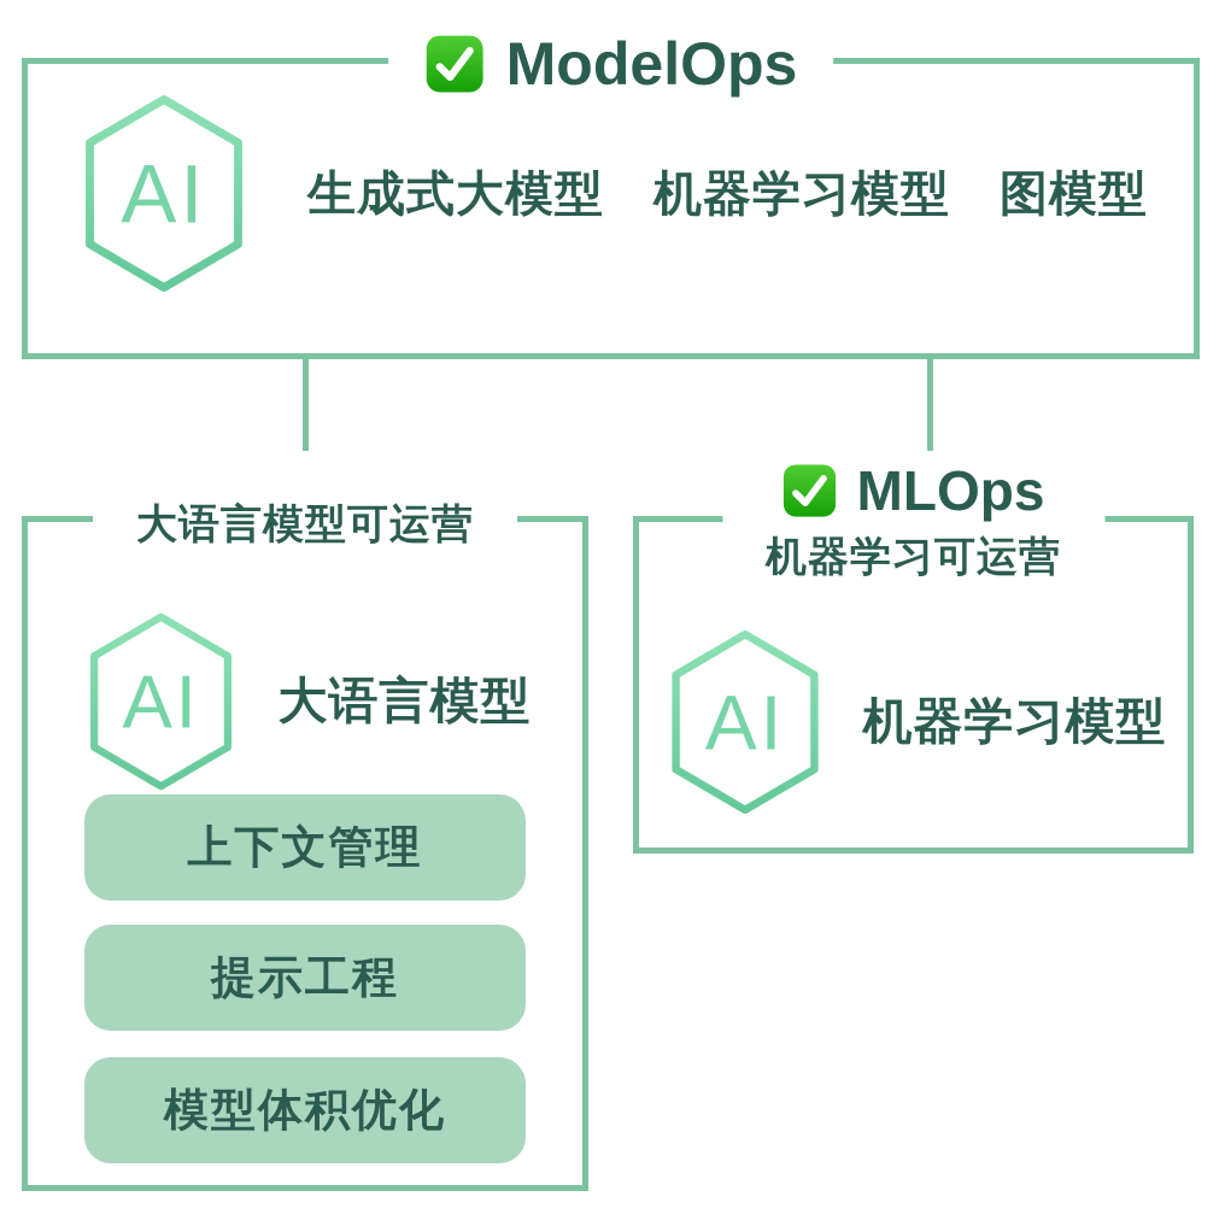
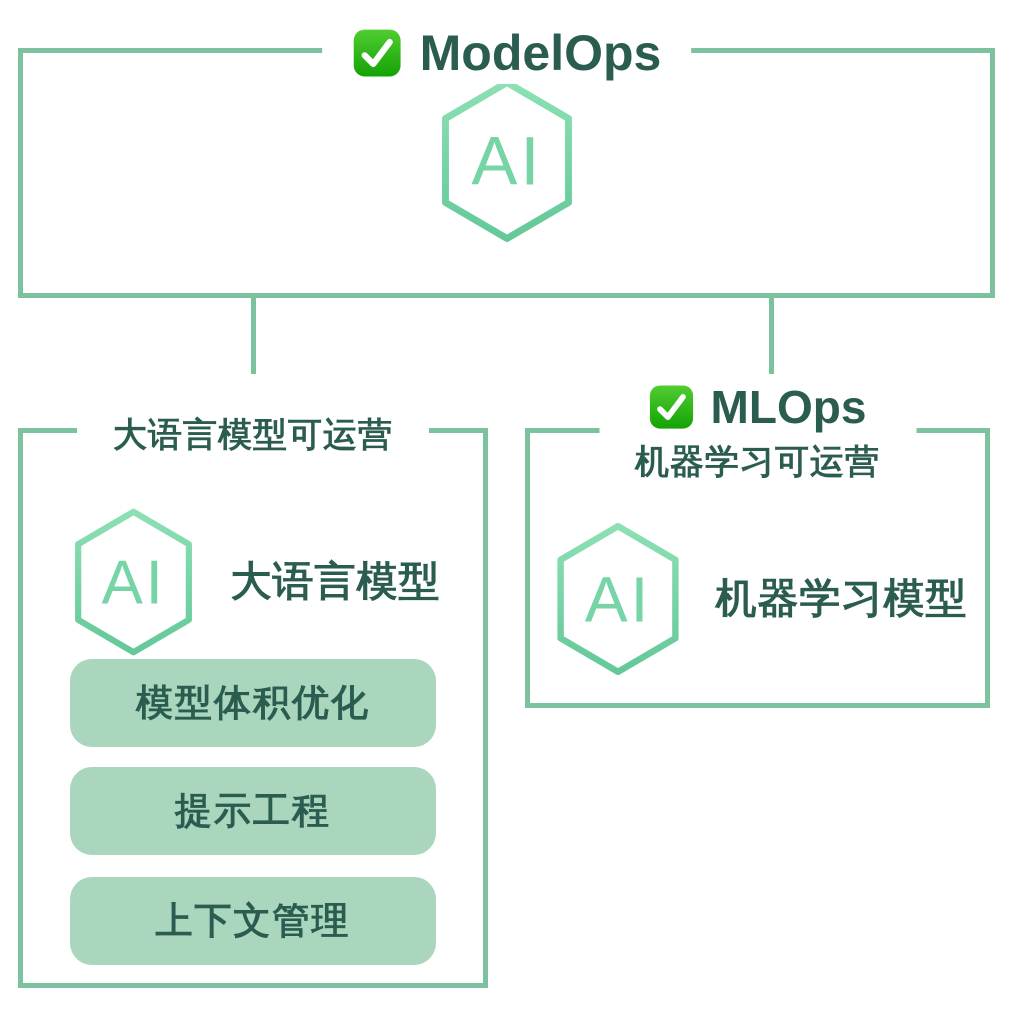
  ModelOps
  AI
- 生成式大模型 机器学习模型 图模型
  大语言模型可运营
  AI
  大语言模型
- 上下文管理
+ 模型体积优化
  提示工程
- 模型体积优化
+ 上下文管理
  MLOps
  机器学习可运营
  AI
  机器学习模型
